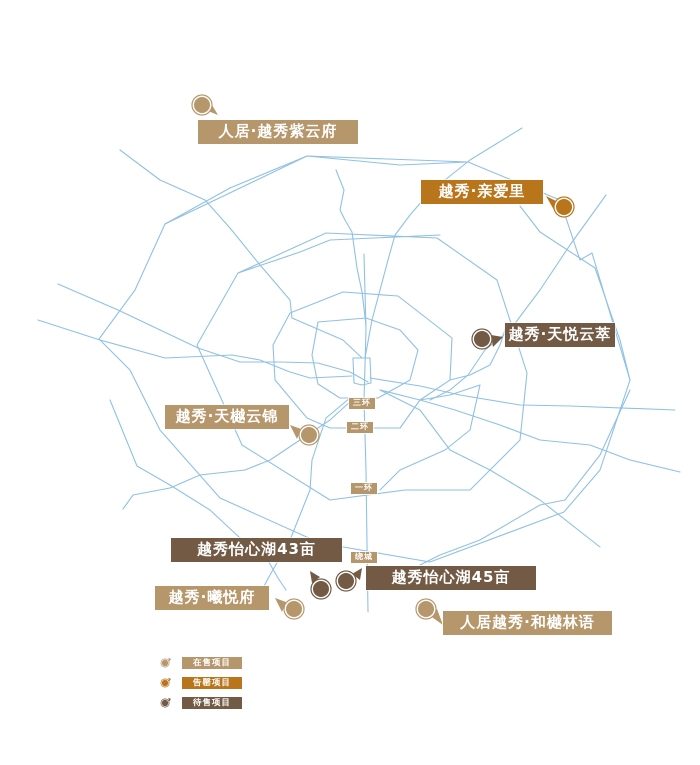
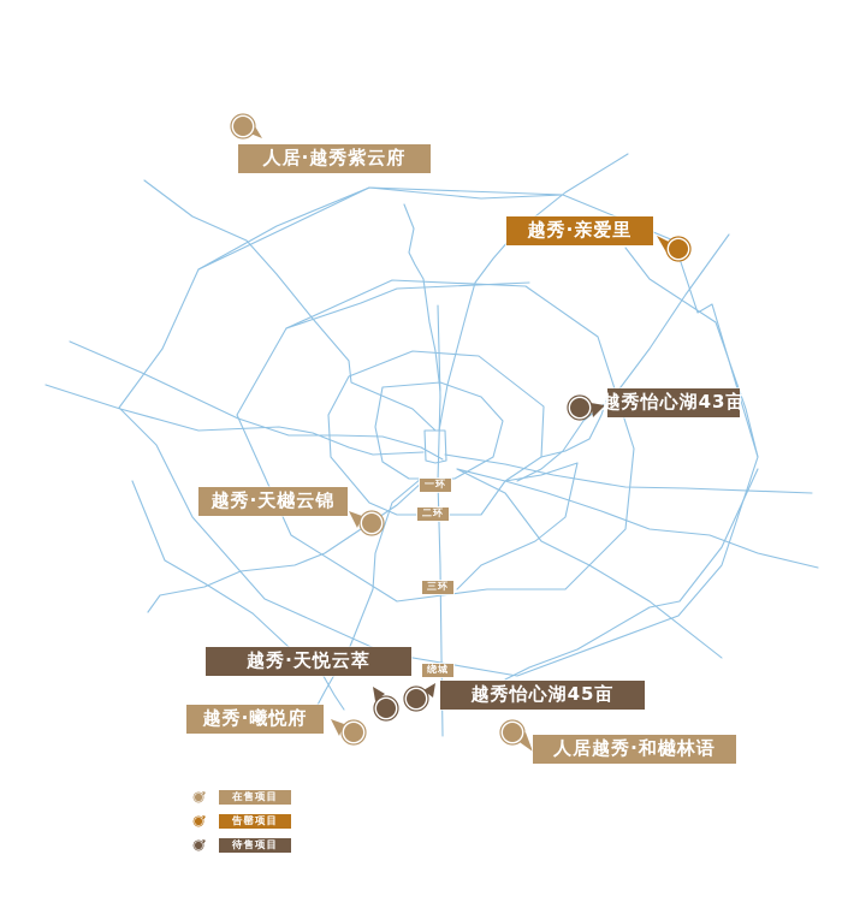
- 三环
+ 一环
  二环
- 一环
+ 三环
  绕城
  人居·越秀紫云府
  越秀·亲爱里
- 越秀·天悦云萃
+ 越秀怡心湖43亩
  越秀·天樾云锦
- 越秀怡心湖43亩
+ 越秀·天悦云萃
  越秀怡心湖45亩
  越秀·曦悦府
  人居越秀·和樾林语
  在售项目
  告罄项目
  待售项目
